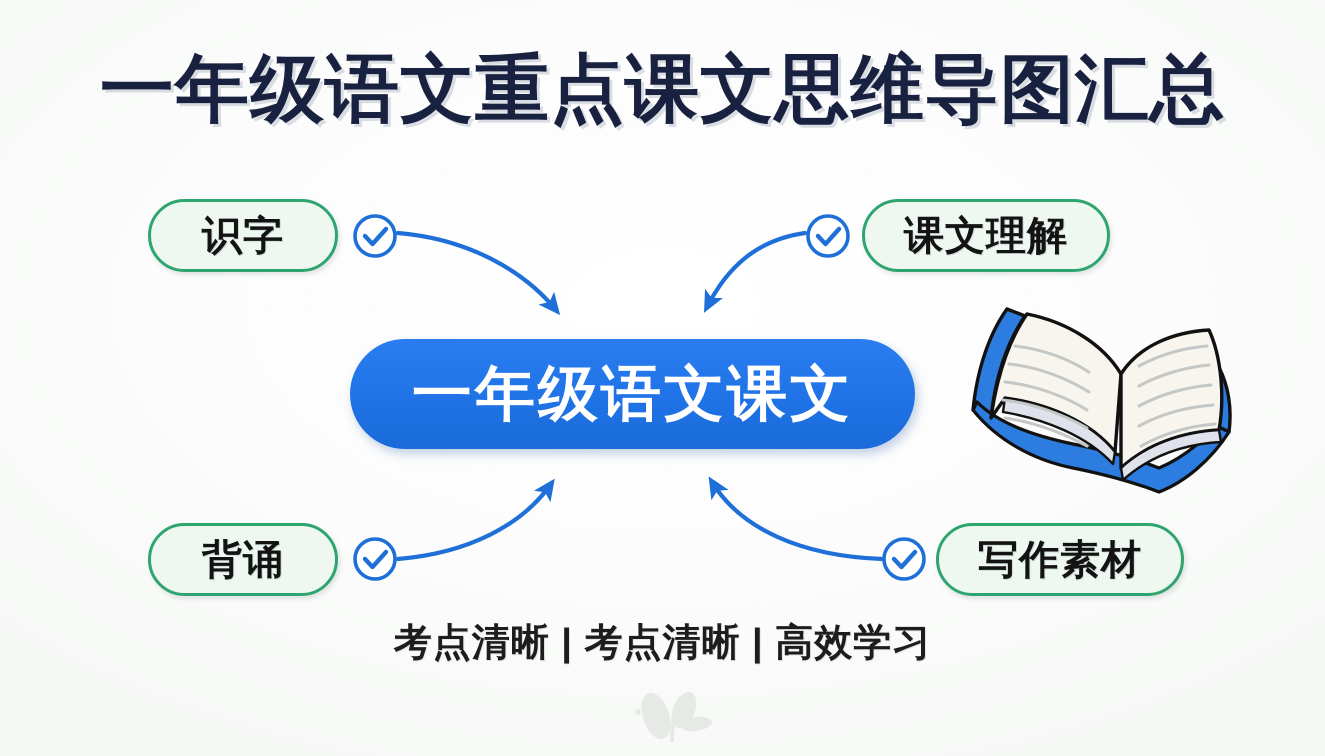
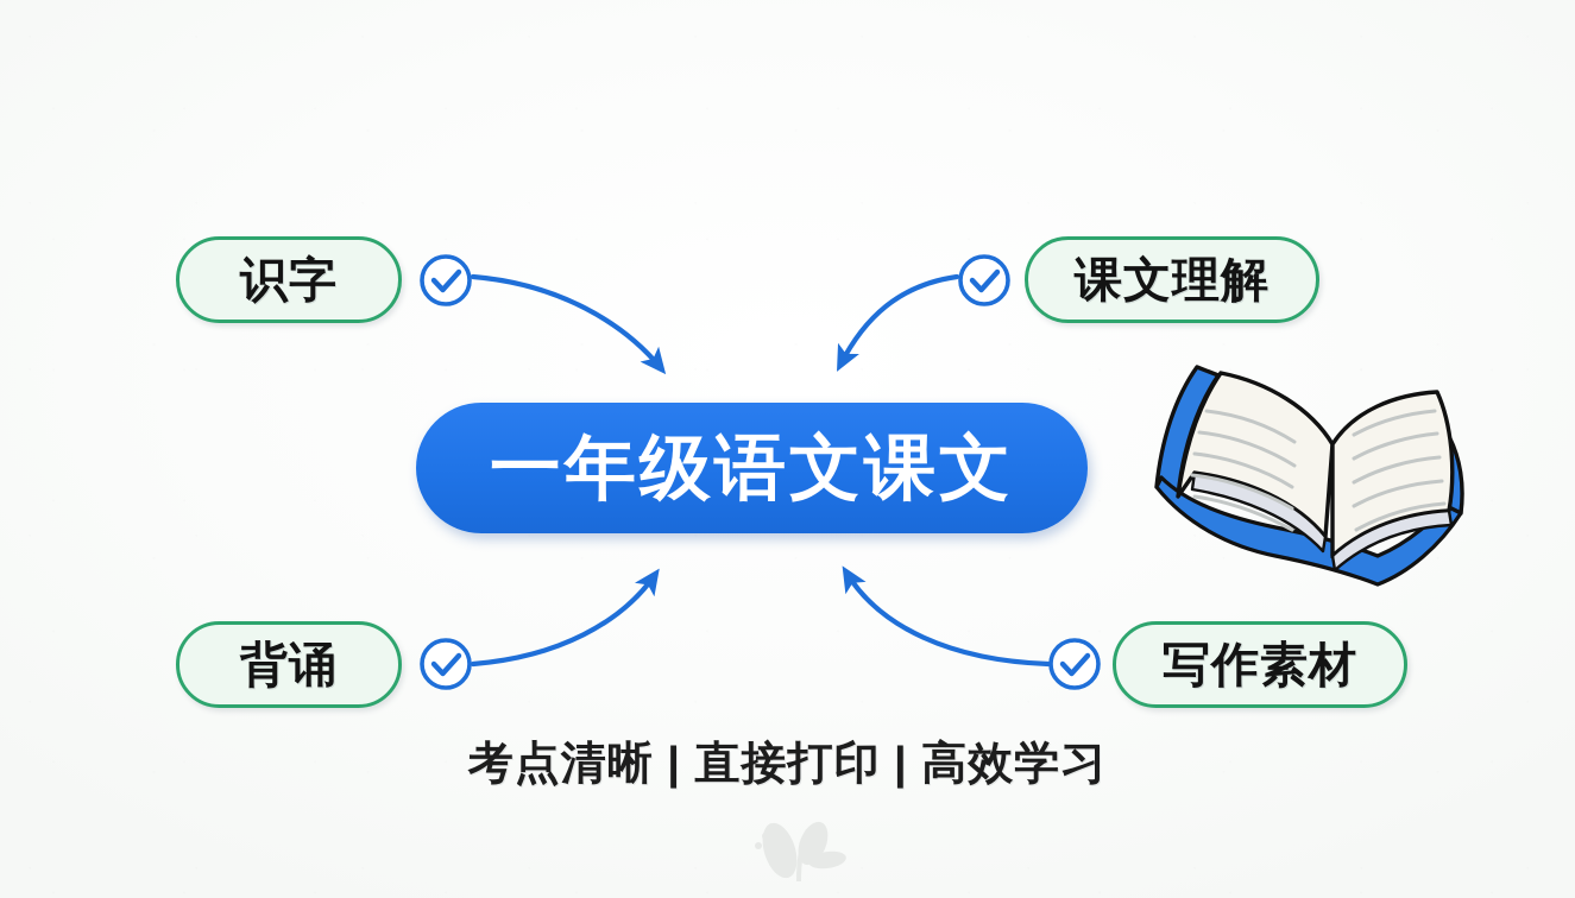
- 一年级语文重点课文思维导图汇总
  识字
  课文理解
  背诵
  写作素材
  一年级语文课文
- 考点清晰 | 考点清晰 | 高效学习
+ 考点清晰 | 直接打印 | 高效学习
